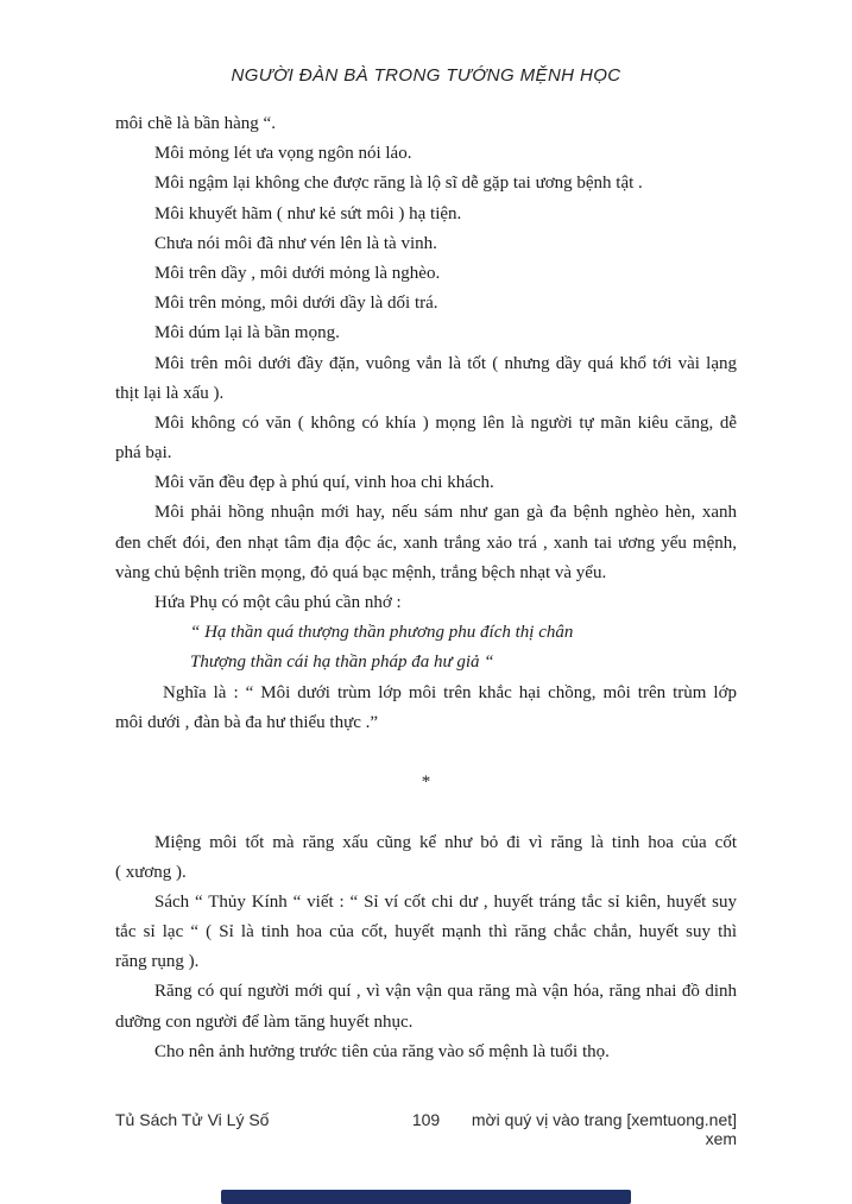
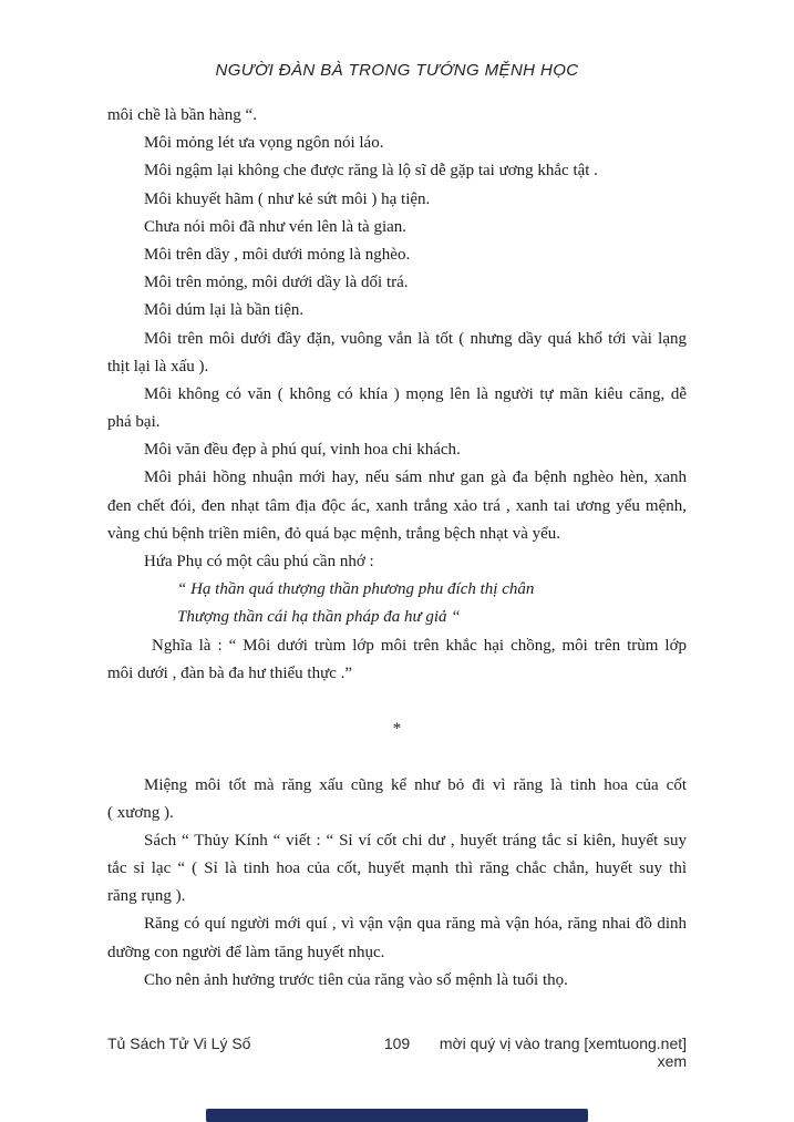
  NGƯỜI ĐÀN BÀ TRONG TƯỚNG MỆNH HỌC
  môi chề là bần hàng “.
  Môi mỏng lét ưa vọng ngôn nói láo.
- Môi ngậm lại không che được răng là lộ sĩ dễ gặp tai ương bệnh tật .
+ Môi ngậm lại không che được răng là lộ sĩ dễ gặp tai ương khắc tật .
  Môi khuyết hãm ( như kẻ sứt môi ) hạ tiện.
- Chưa nói môi đã như vén lên là tà vinh.
+ Chưa nói môi đã như vén lên là tà gian.
  Môi trên dầy , môi dưới mỏng là nghèo.
  Môi trên mỏng, môi dưới dầy là dối trá.
- Môi dúm lại là bần mọng.
+ Môi dúm lại là bần tiện.
  Môi trên môi dưới đầy đặn, vuông vắn là tốt ( nhưng dầy quá khổ tới vài lạng
  thịt lại là xấu ).
  Môi không có văn ( không có khía ) mọng lên là người tự mãn kiêu căng, dễ
  phá bại.
  Môi văn đều đẹp à phú quí, vinh hoa chi khách.
  Môi phải hồng nhuận mới hay, nếu sám như gan gà đa bệnh nghèo hèn, xanh
  đen chết đói, đen nhạt tâm địa độc ác, xanh trắng xảo trá , xanh tai ương yểu mệnh,
- vàng chủ bệnh triền mọng, đỏ quá bạc mệnh, trắng bệch nhạt và yểu.
+ vàng chủ bệnh triền miên, đỏ quá bạc mệnh, trắng bệch nhạt và yểu.
  Hứa Phụ có một câu phú cần nhớ :
  “ Hạ thần quá thượng thần phương phu đích thị chân
  Thượng thần cái hạ thần pháp đa hư giả “
  Nghĩa là : “ Môi dưới trùm lớp môi trên khắc hại chồng, môi trên trùm lớp
  môi dưới , đàn bà đa hư thiểu thực .”
  *
  Miệng môi tốt mà răng xấu cũng kể như bỏ đi vì răng là tinh hoa của cốt
  ( xương ).
  Sách “ Thủy Kính “ viết : “ Sỉ ví cốt chi dư , huyết tráng tắc sỉ kiên, huyết suy
  tắc sỉ lạc “ ( Sỉ là tinh hoa của cốt, huyết mạnh thì răng chắc chắn, huyết suy thì
  răng rụng ).
  Răng có quí người mới quí , vì vận vận qua răng mà vận hóa, răng nhai đồ dinh
  dưỡng con người để làm tăng huyết nhục.
  Cho nên ảnh hưởng trước tiên của răng vào số mệnh là tuổi thọ.
  Tủ Sách Tử Vi Lý Số
  109
  mời quý vị vào trang [xemtuong.net] xem
